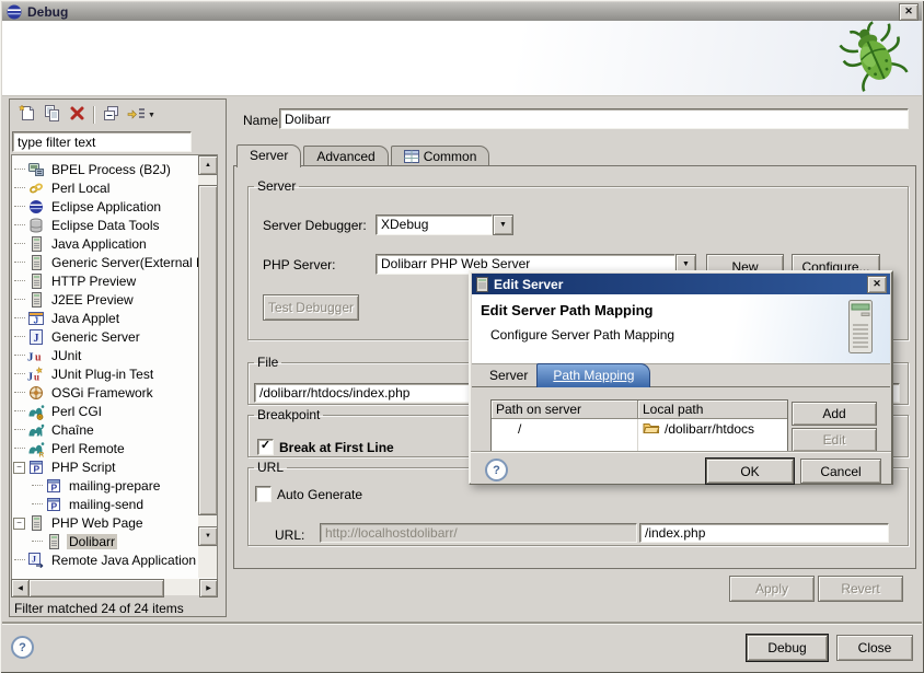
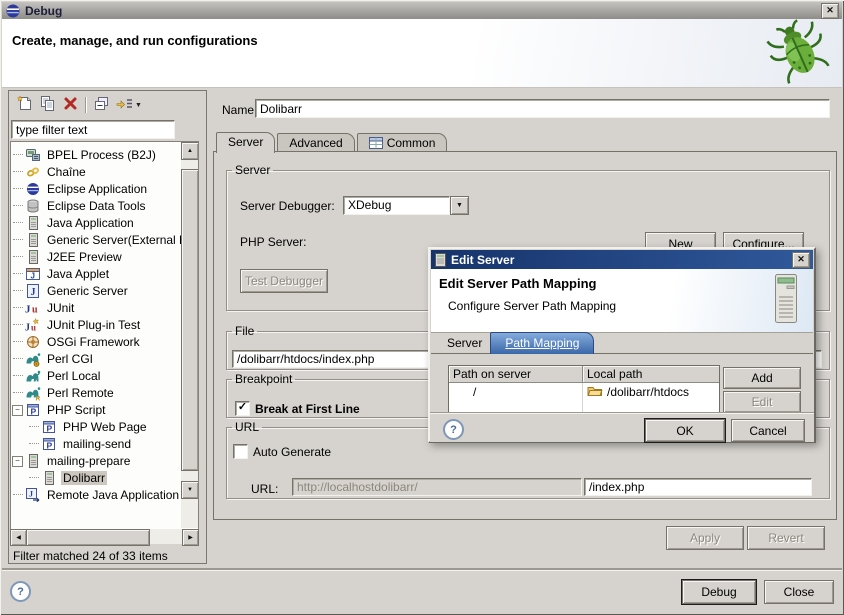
  Debug
  ✕
+ Create, manage, and run configurations
  type filter text
  BPEL Process (B2J)
- Perl Local
+ Chaîne
  Eclipse Application
  Eclipse Data Tools
  Java Application
  Generic Server(External
- HTTP Preview
  J2EE Preview
  J
  Java Applet
  J
  Generic Server
  J
  u
  JUnit
  J
  u
  JUnit Plug-in Test
  OSGi Framework
  Perl CGI
- Chaîne
+ Perl Local
  Perl Remote
  −
  P
  PHP Script
  P
- mailing-prepare
+ PHP Web Page
  P
  mailing-send
  −
- PHP Web Page
+ mailing-prepare
  Dolibarr
  J
  Remote Java Application
- Filter matched 24 of 24 items
+ Filter matched 24 of 33 items
  Name
  Dolibarr
  Server
  Advanced
  Common
  Server
  Server Debugger:
  XDebug
  PHP Server:
- Dolibarr PHP Web Server
  New
  Configure...
  Test Debugger
  File
  /dolibarr/htdocs/index.php
  Breakpoint
  ✓
  Break at First Line
  URL
  Auto Generate
  URL:
  http://localhostdolibarr/
  /index.php
  Apply
  Revert
  ?
  Debug
  Close
  Edit Server
  ✕
  Edit Server Path Mapping
  Configure Server Path Mapping
  Server
  Path Mapping
  Path on server
  Local path
  /
  /dolibarr/htdocs
  Add
  Edit
  ?
  OK
  Cancel
